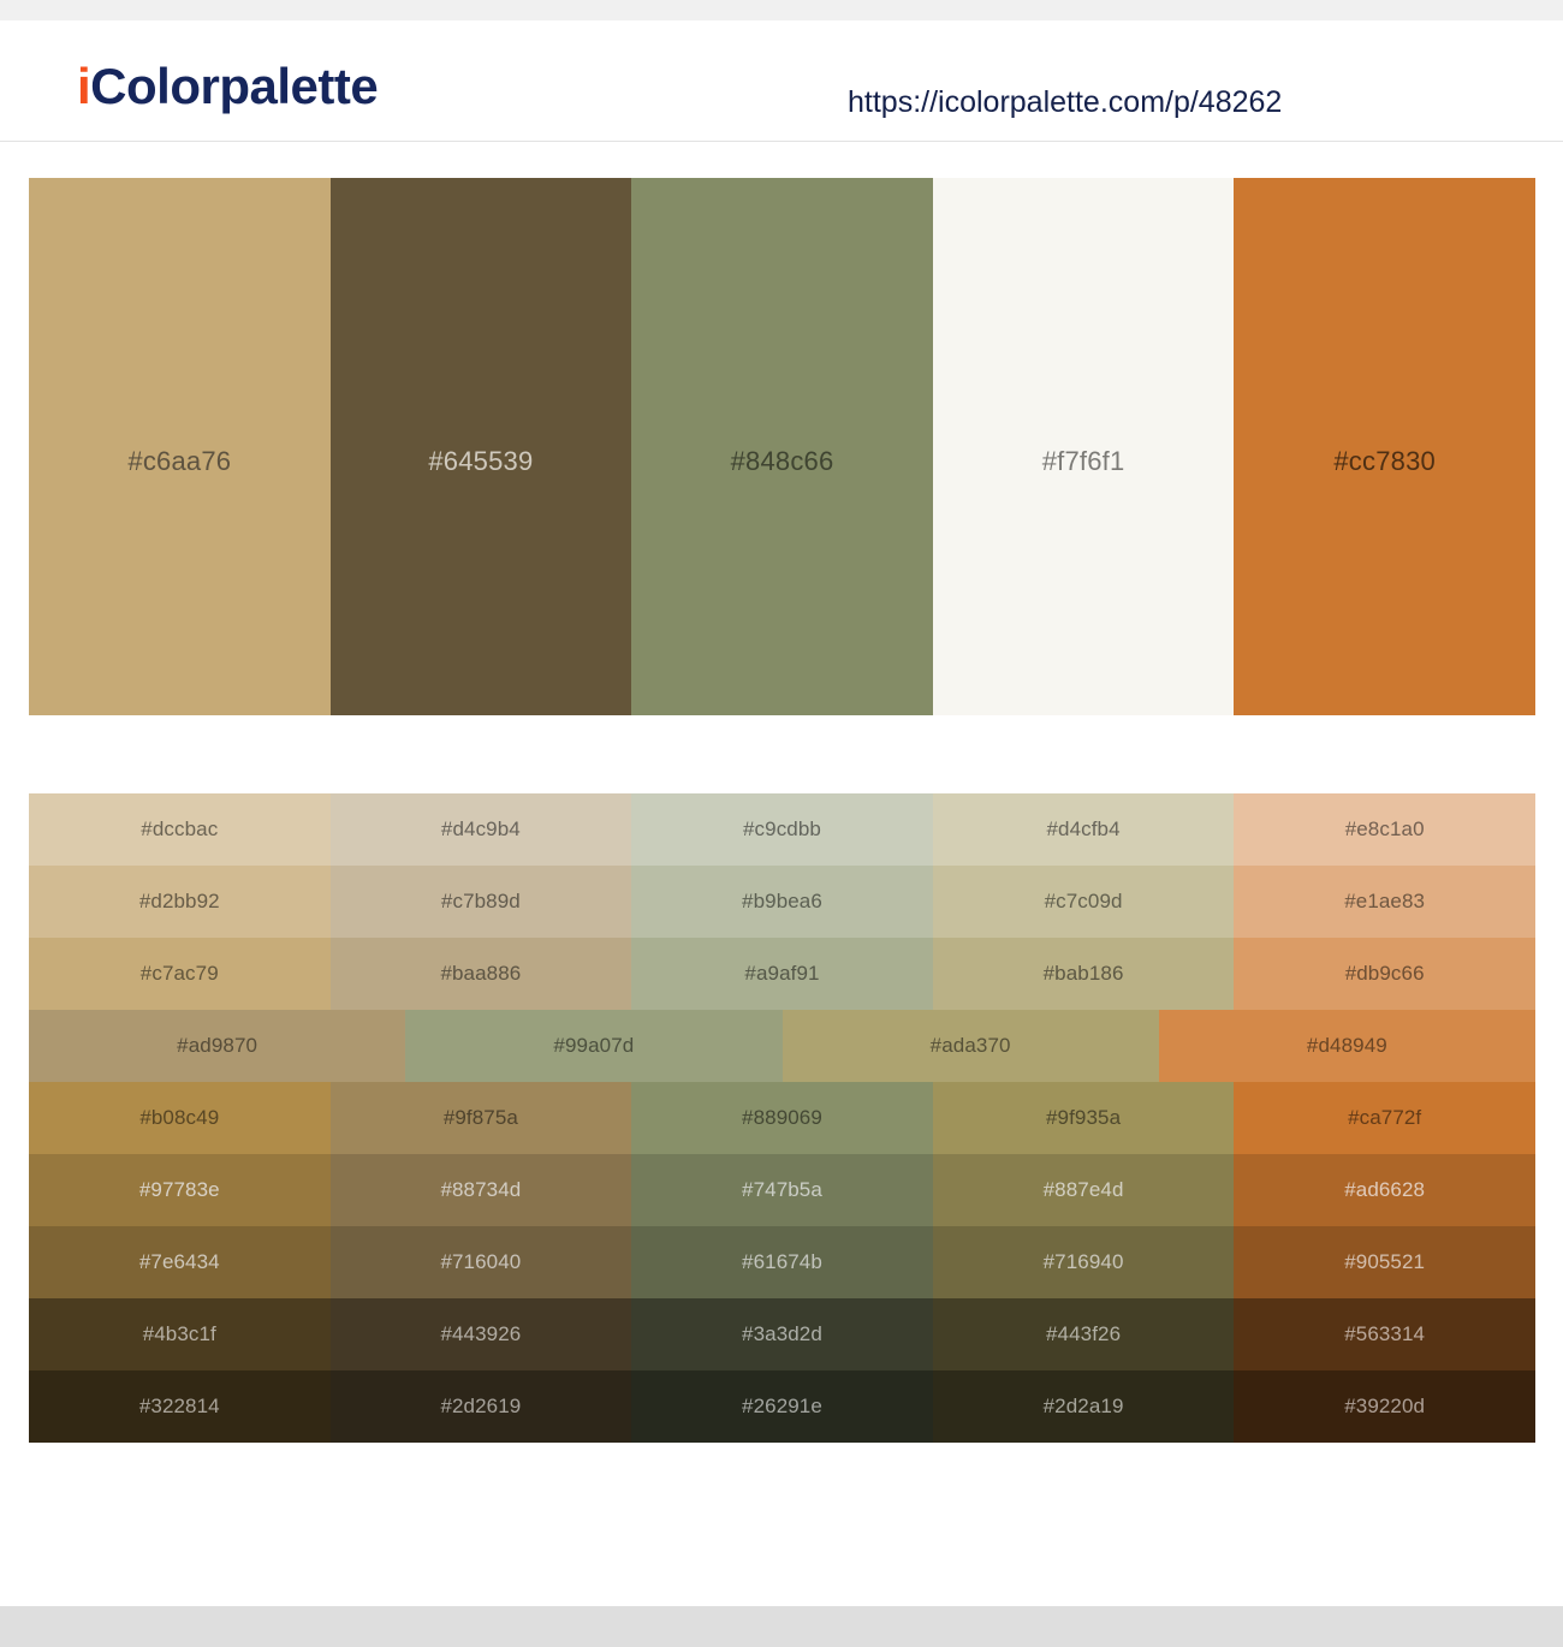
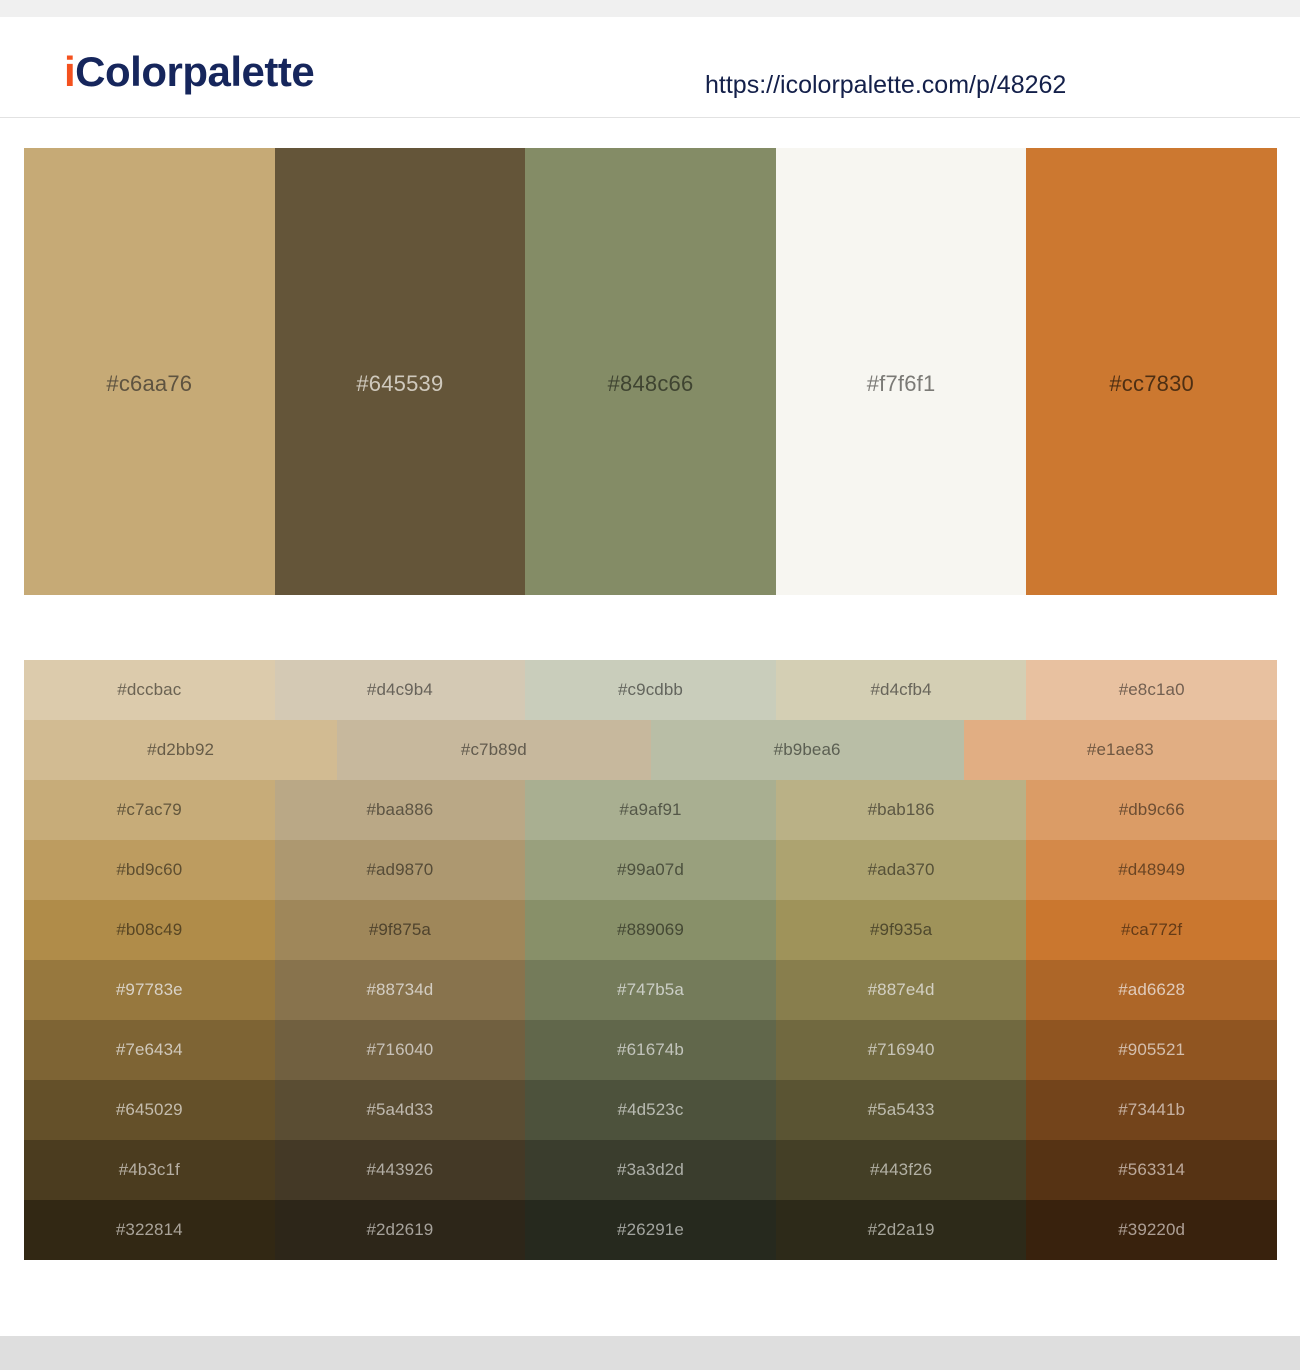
  iColorpalette
  https://icolorpalette.com/p/48262
  #c6aa76
  #645539
  #848c66
  #f7f6f1
  #cc7830
  #dccbac
  #d4c9b4
  #c9cdbb
  #d4cfb4
  #e8c1a0
  #d2bb92
  #c7b89d
  #b9bea6
- #c7c09d
  #e1ae83
  #c7ac79
  #baa886
  #a9af91
  #bab186
  #db9c66
+ #bd9c60
  #ad9870
  #99a07d
  #ada370
  #d48949
  #b08c49
  #9f875a
  #889069
  #9f935a
  #ca772f
  #97783e
  #88734d
  #747b5a
  #887e4d
  #ad6628
  #7e6434
  #716040
  #61674b
  #716940
  #905521
+ #645029
+ #5a4d33
+ #4d523c
+ #5a5433
+ #73441b
  #4b3c1f
  #443926
  #3a3d2d
  #443f26
  #563314
  #322814
  #2d2619
  #26291e
  #2d2a19
  #39220d
